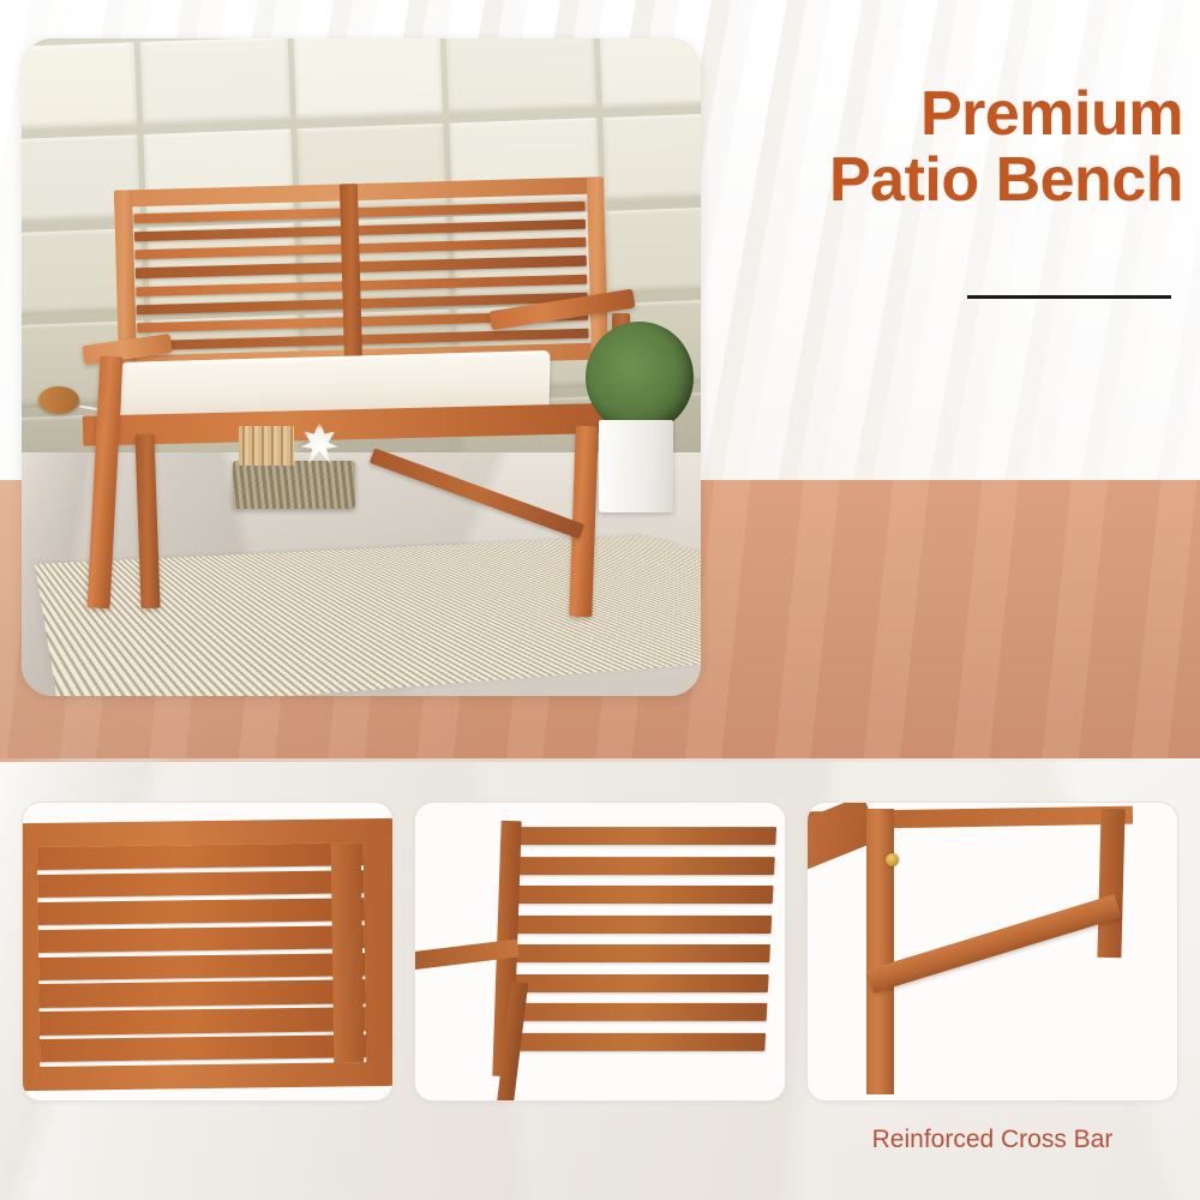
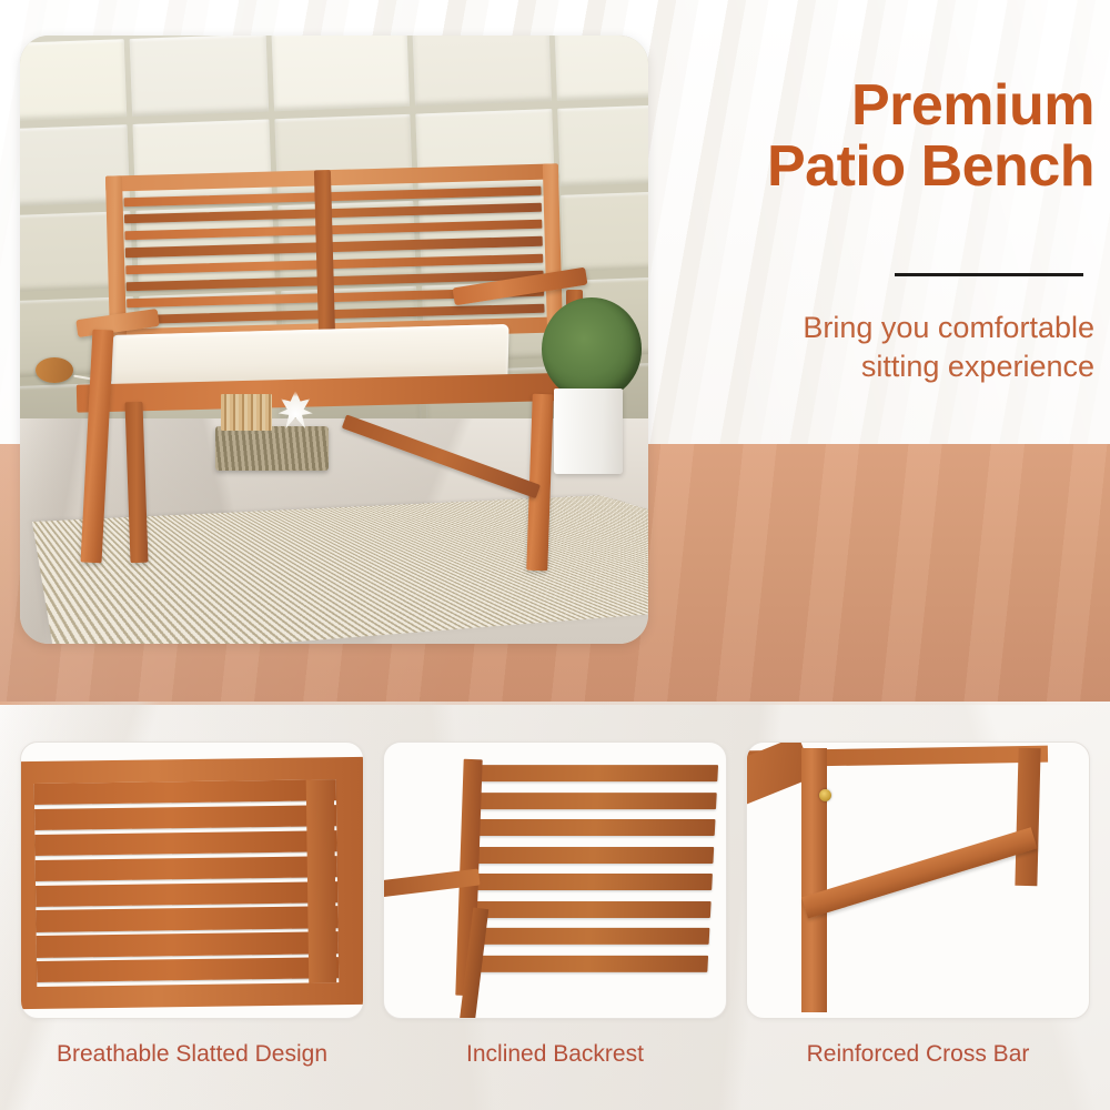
  Premium
  Patio Bench
+ Bring you comfortable
+ sitting experience
+ Breathable Slatted Design
+ Inclined Backrest
  Reinforced Cross Bar
